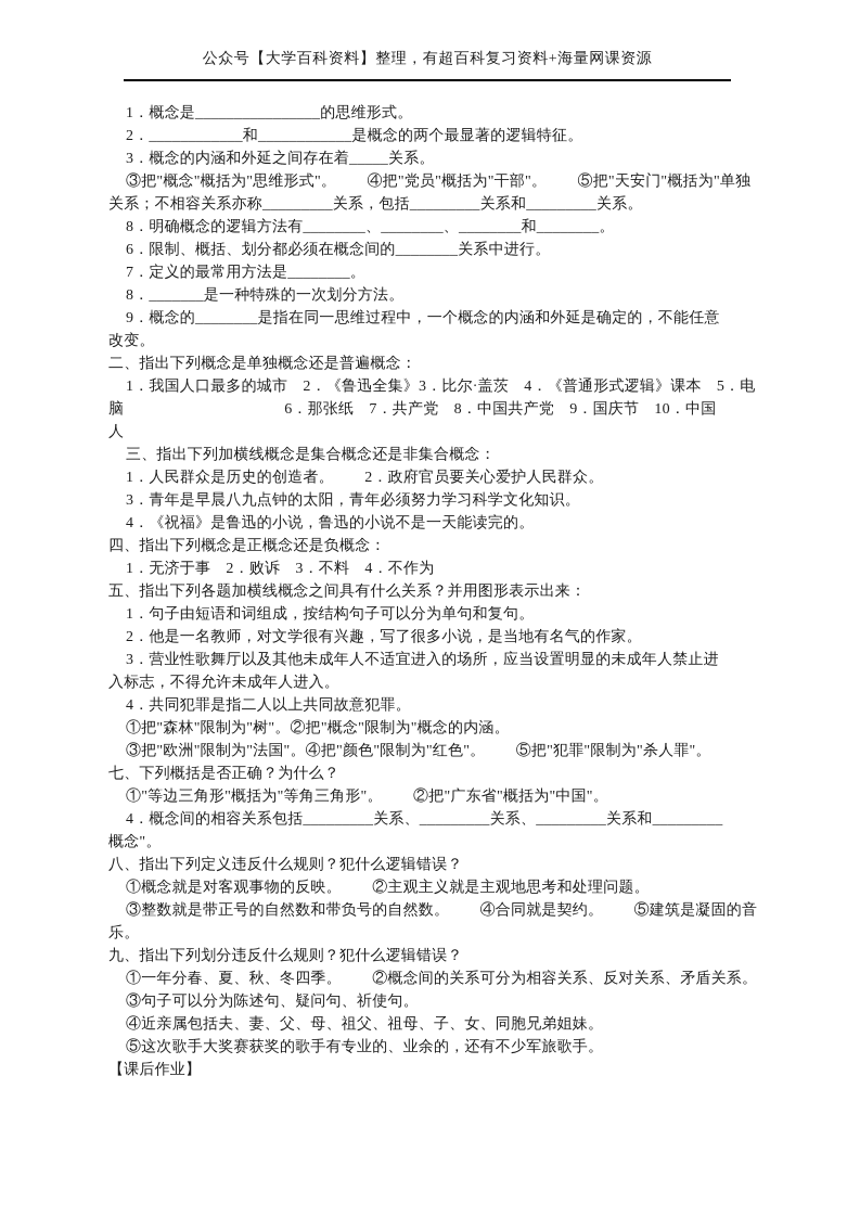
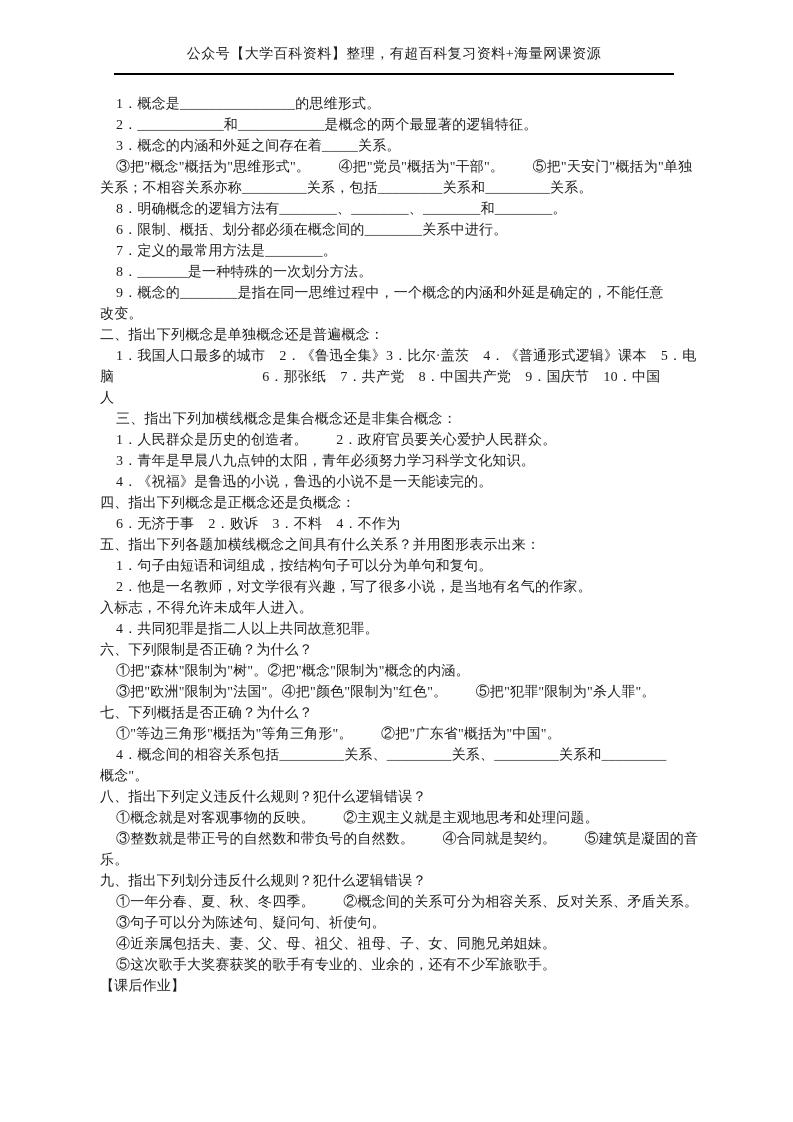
  公众号【大学百科资料】整理，有超百科复习资料+海量网课资源
  1．概念是________________的思维形式。
  2．____________和____________是概念的两个最显著的逻辑特征。
  3．概念的内涵和外延之间存在着_____关系。
  ③把"概念"概括为"思维形式"。 ④把"党员"概括为"干部"。 ⑤把"天安门"概括为"单独
  关系；不相容关系亦称_________关系，包括_________关系和_________关系。
  8．明确概念的逻辑方法有________、________、________和________。
  6．限制、概括、划分都必须在概念间的________关系中进行。
  7．定义的最常用方法是________。
  8．_______是一种特殊的一次划分方法。
  9．概念的________是指在同一思维过程中，一个概念的内涵和外延是确定的，不能任意
  改变。
  二、指出下列概念是单独概念还是普遍概念：
  1．我国人口最多的城市 2．《鲁迅全集》3．比尔·盖茨 4．《普通形式逻辑》课本 5．电
  脑 6．那张纸 7．共产党 8．中国共产党 9．国庆节 10．中国
  人
  三、指出下列加横线概念是集合概念还是非集合概念：
  1．人民群众是历史的创造者。 2．政府官员要关心爱护人民群众。
  3．青年是早晨八九点钟的太阳，青年必须努力学习科学文化知识。
  4．《祝福》是鲁迅的小说，鲁迅的小说不是一天能读完的。
  四、指出下列概念是正概念还是负概念：
- 1．无济于事 2．败诉 3．不料 4．不作为
+ 6．无济于事 2．败诉 3．不料 4．不作为
  五、指出下列各题加横线概念之间具有什么关系？并用图形表示出来：
  1．句子由短语和词组成，按结构句子可以分为单句和复句。
  2．他是一名教师，对文学很有兴趣，写了很多小说，是当地有名气的作家。
- 3．营业性歌舞厅以及其他未成年人不适宜进入的场所，应当设置明显的未成年人禁止进
  入标志，不得允许未成年人进入。
  4．共同犯罪是指二人以上共同故意犯罪。
+ 六、下列限制是否正确？为什么？
  ①把"森林"限制为"树"。②把"概念"限制为"概念的内涵。
  ③把"欧洲"限制为"法国"。④把"颜色"限制为"红色"。 ⑤把"犯罪"限制为"杀人罪"。
  七、下列概括是否正确？为什么？
  ①"等边三角形"概括为"等角三角形"。 ②把"广东省"概括为"中国"。
  4．概念间的相容关系包括_________关系、_________关系、_________关系和_________
  概念"。
  八、指出下列定义违反什么规则？犯什么逻辑错误？
  ①概念就是对客观事物的反映。 ②主观主义就是主观地思考和处理问题。
  ③整数就是带正号的自然数和带负号的自然数。 ④合同就是契约。 ⑤建筑是凝固的音
  乐。
  九、指出下列划分违反什么规则？犯什么逻辑错误？
  ①一年分春、夏、秋、冬四季。 ②概念间的关系可分为相容关系、反对关系、矛盾关系。
  ③句子可以分为陈述句、疑问句、祈使句。
  ④近亲属包括夫、妻、父、母、祖父、祖母、子、女、同胞兄弟姐妹。
  ⑤这次歌手大奖赛获奖的歌手有专业的、业余的，还有不少军旅歌手。
  【课后作业】
